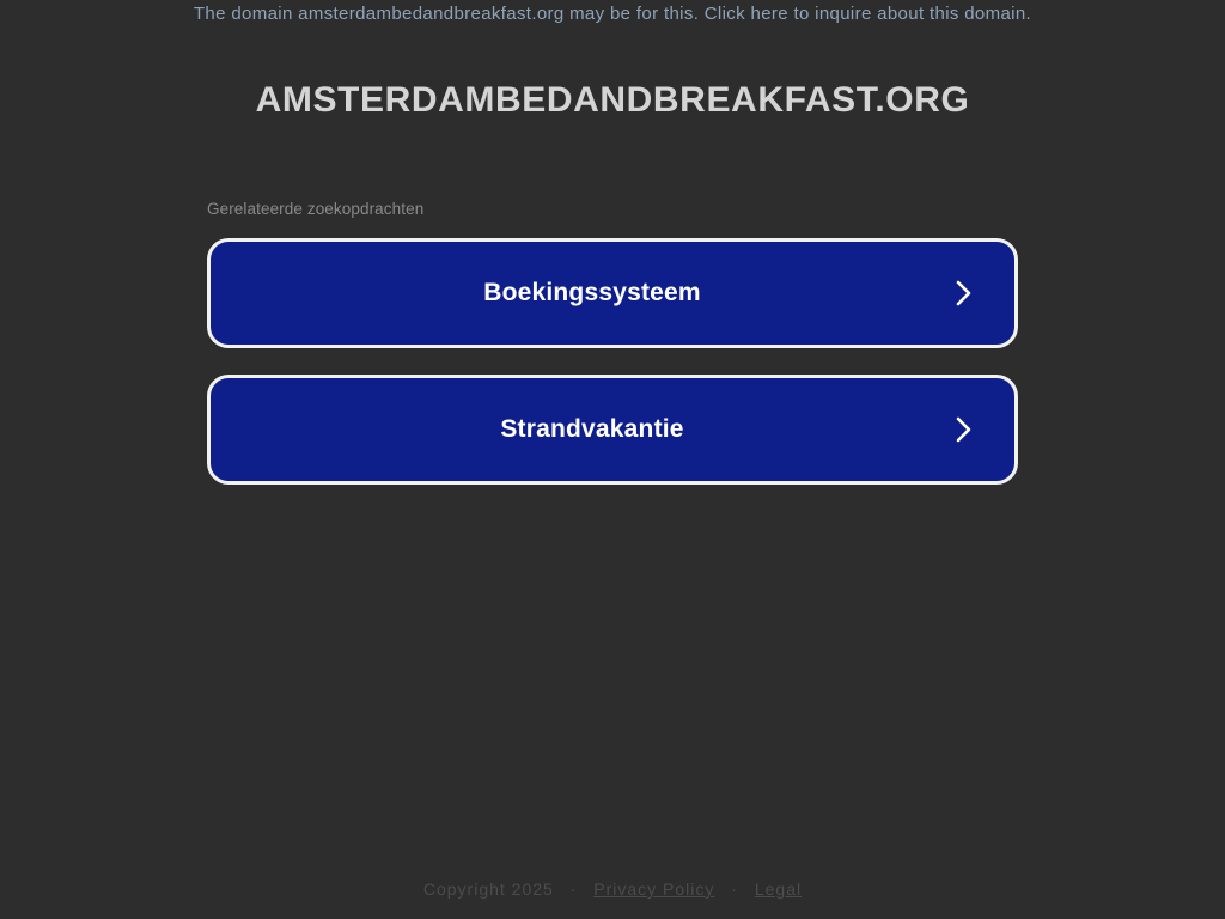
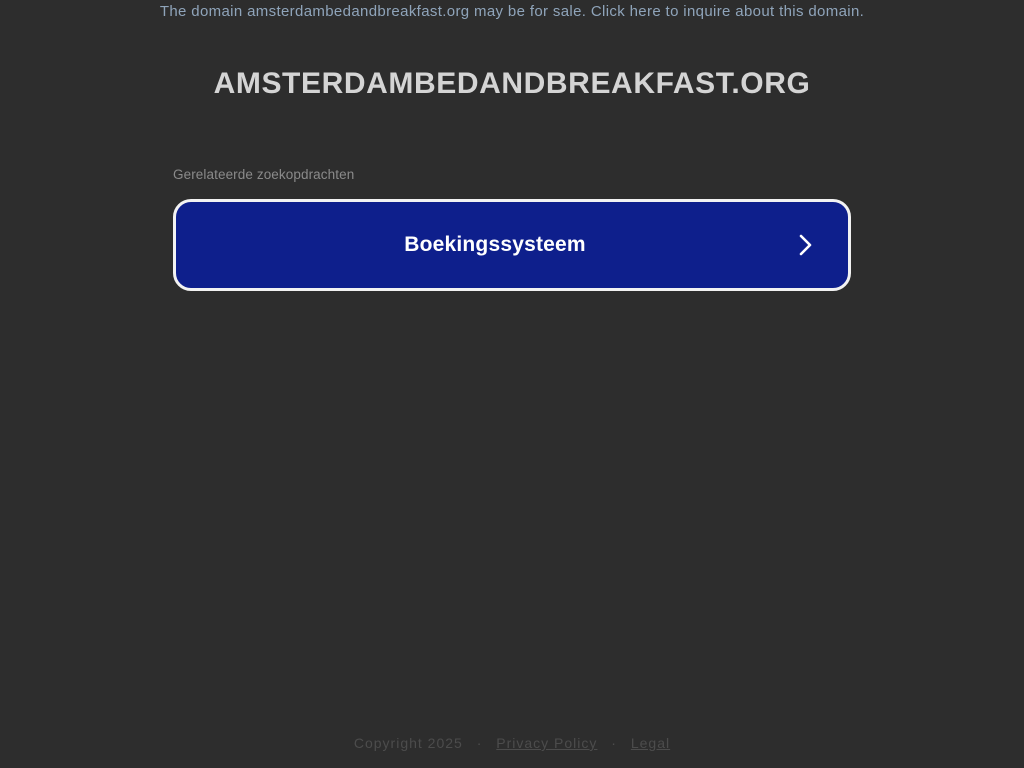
- The domain amsterdambedandbreakfast.org may be for this. Click here to inquire about this domain.
+ The domain amsterdambedandbreakfast.org may be for sale. Click here to inquire about this domain.
  AMSTERDAMBEDANDBREAKFAST.ORG
  Gerelateerde zoekopdrachten
  Boekingssysteem
- Strandvakantie
  Copyright 2025 Privacy Policy · Legal
